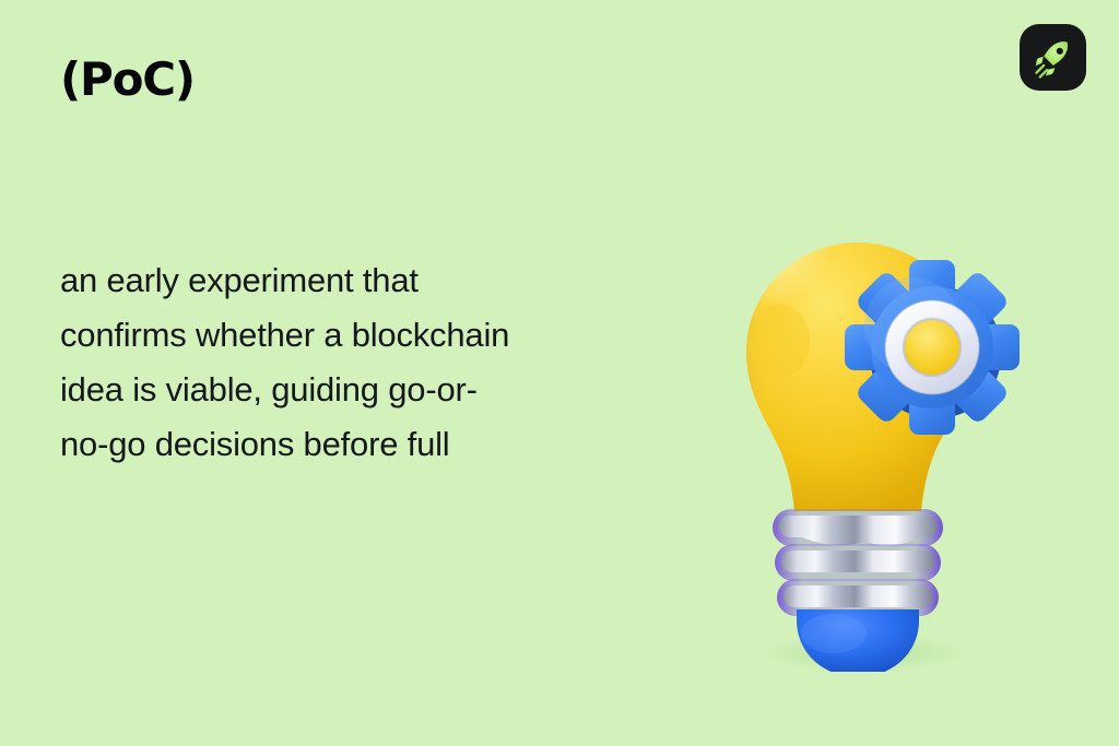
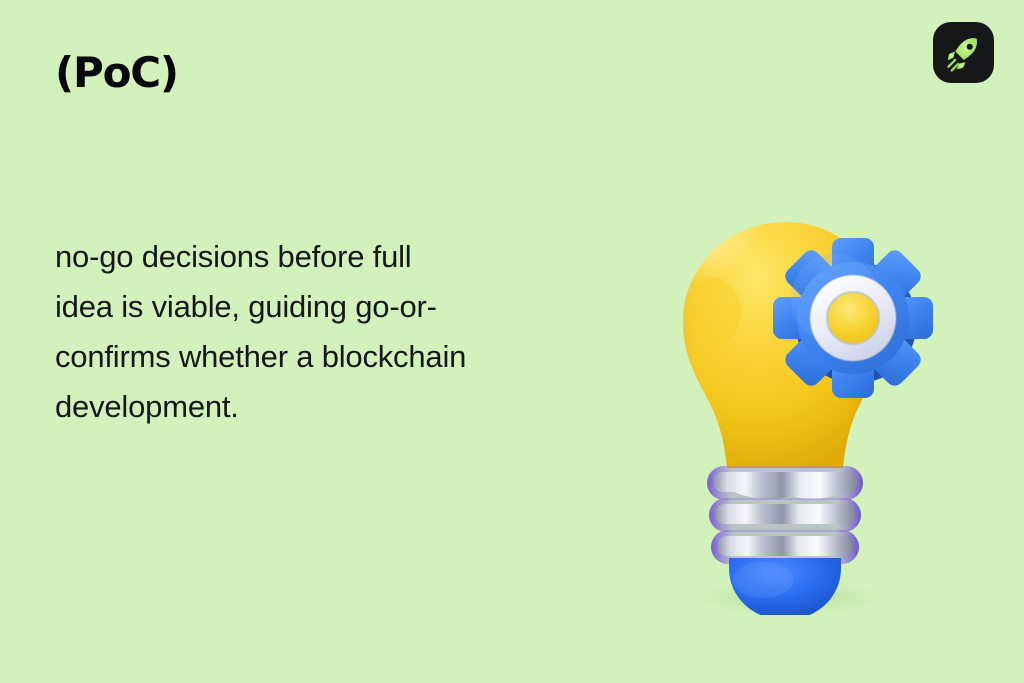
  (PoC)
- an early experiment that
- confirms whether a blockchain
+ no-go decisions before full
  idea is viable, guiding go-or-
- no-go decisions before full
+ confirms whether a blockchain
+ development.
